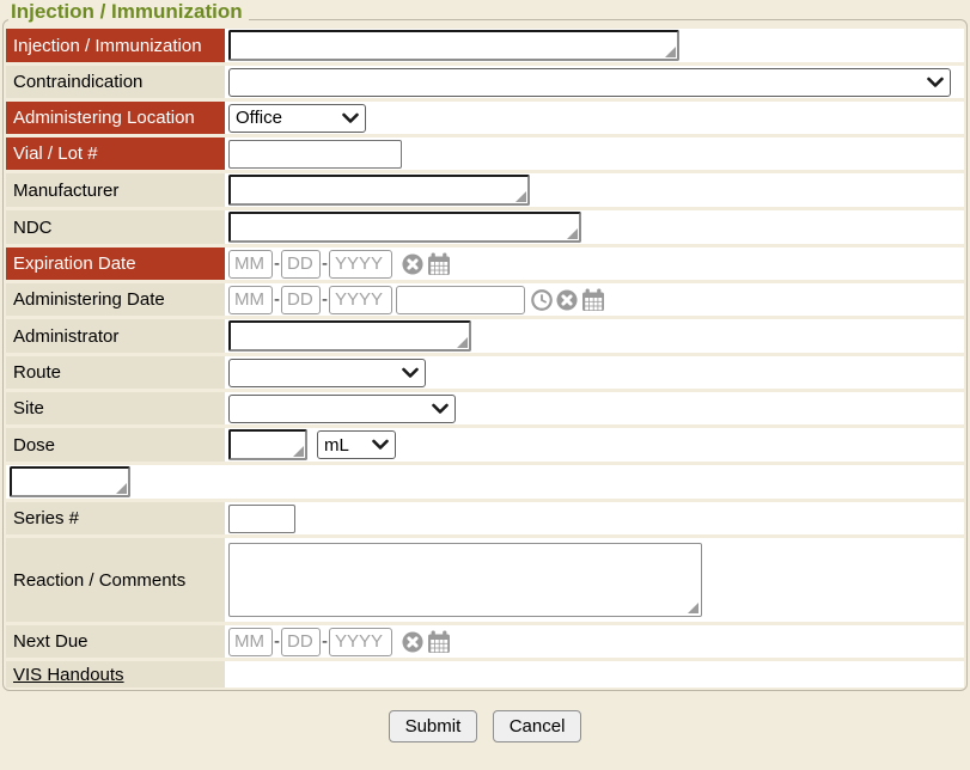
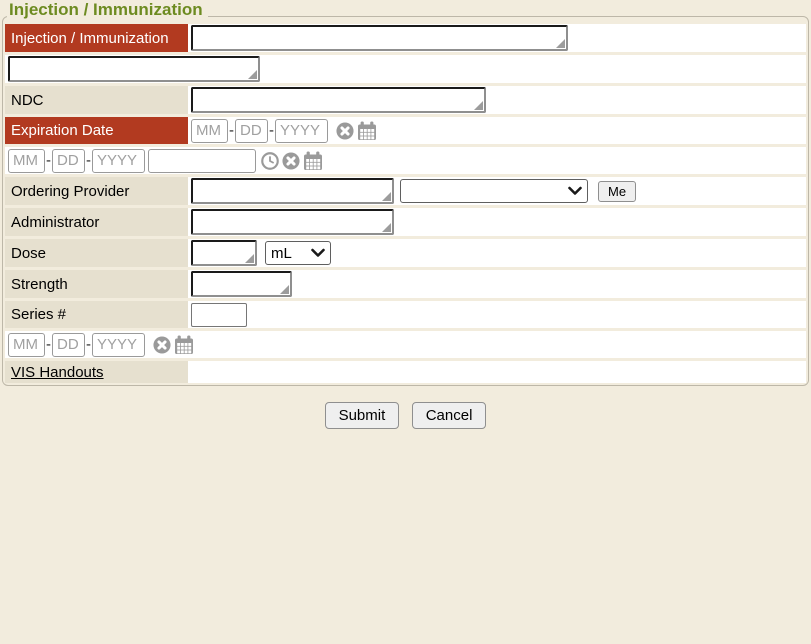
  Injection / Immunization
  Injection / Immunization
- Contraindication
- Administering Location
- Office
- Vial / Lot #
- Manufacturer
  NDC
  Expiration Date
  MM
  -
  DD
  -
  YYYY
- Administering Date
  MM
  -
  DD
  -
  YYYY
+ Ordering Provider
+ Me
  Administrator
- Route
- Site
  Dose
  mL
+ Strength
  Series #
- Reaction / Comments
- Next Due
  MM
  -
  DD
  -
  YYYY
  VIS Handouts
  Submit Cancel
